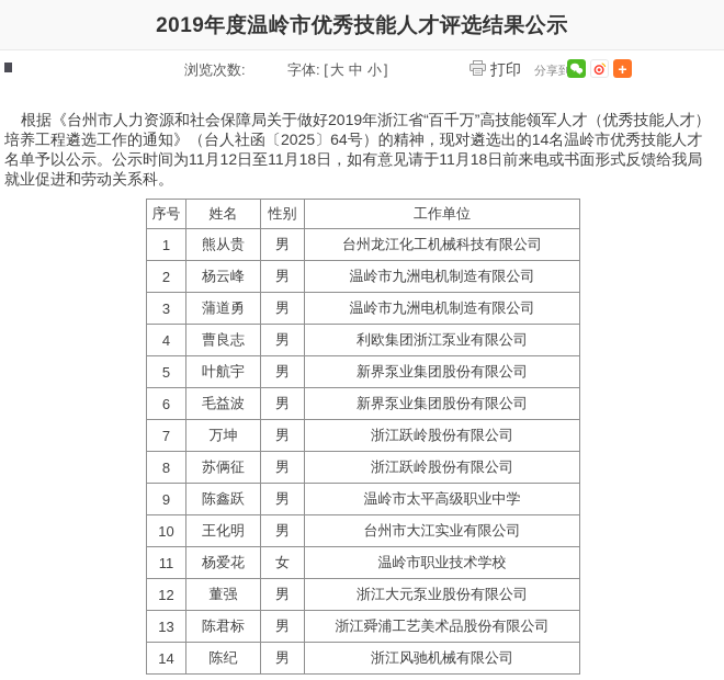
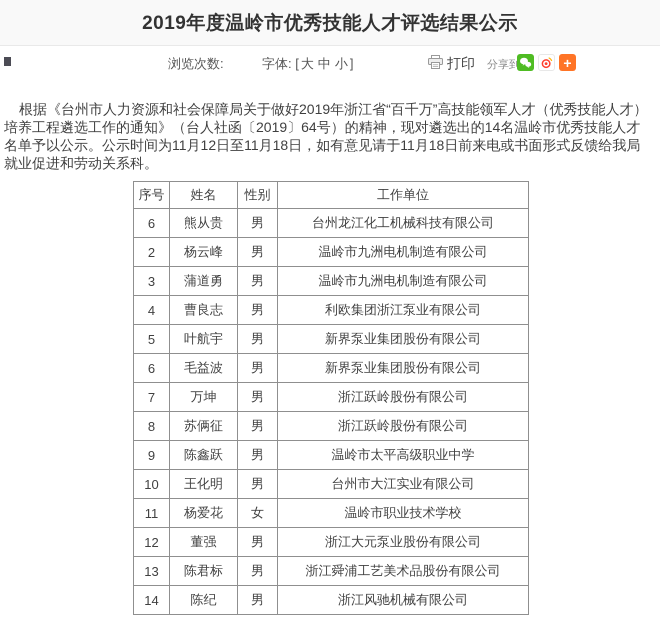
  2019年度温岭市优秀技能人才评选结果公示
  浏览次数:
  字体: [ 大 中 小 ]
  打印
  分享到
  +
- 根据《台州市人力资源和社会保障局关于做好2019年浙江省“百千万”高技能领军人才（优秀技能人才）培养工程遴选工作的通知》（台人社函〔2025〕64号）的精神，现对遴选出的14名温岭市优秀技能人才名单予以公示。公示时间为11月12日至11月18日，如有意见请于11月18日前来电或书面形式反馈给我局就业促进和劳动关系科。
+ 根据《台州市人力资源和社会保障局关于做好2019年浙江省“百千万”高技能领军人才（优秀技能人才）培养工程遴选工作的通知》（台人社函〔2019〕64号）的精神，现对遴选出的14名温岭市优秀技能人才名单予以公示。公示时间为11月12日至11月18日，如有意见请于11月18日前来电或书面形式反馈给我局就业促进和劳动关系科。
  序号	姓名	性别	工作单位
- 1	熊从贵	男	台州龙江化工机械科技有限公司
+ 6	熊从贵	男	台州龙江化工机械科技有限公司
  2	杨云峰	男	温岭市九洲电机制造有限公司
  3	蒲道勇	男	温岭市九洲电机制造有限公司
  4	曹良志	男	利欧集团浙江泵业有限公司
  5	叶航宇	男	新界泵业集团股份有限公司
  6	毛益波	男	新界泵业集团股份有限公司
  7	万坤	男	浙江跃岭股份有限公司
  8	苏俩征	男	浙江跃岭股份有限公司
  9	陈鑫跃	男	温岭市太平高级职业中学
  10	王化明	男	台州市大江实业有限公司
  11	杨爱花	女	温岭市职业技术学校
  12	董强	男	浙江大元泵业股份有限公司
  13	陈君标	男	浙江舜浦工艺美术品股份有限公司
  14	陈纪	男	浙江风驰机械有限公司
